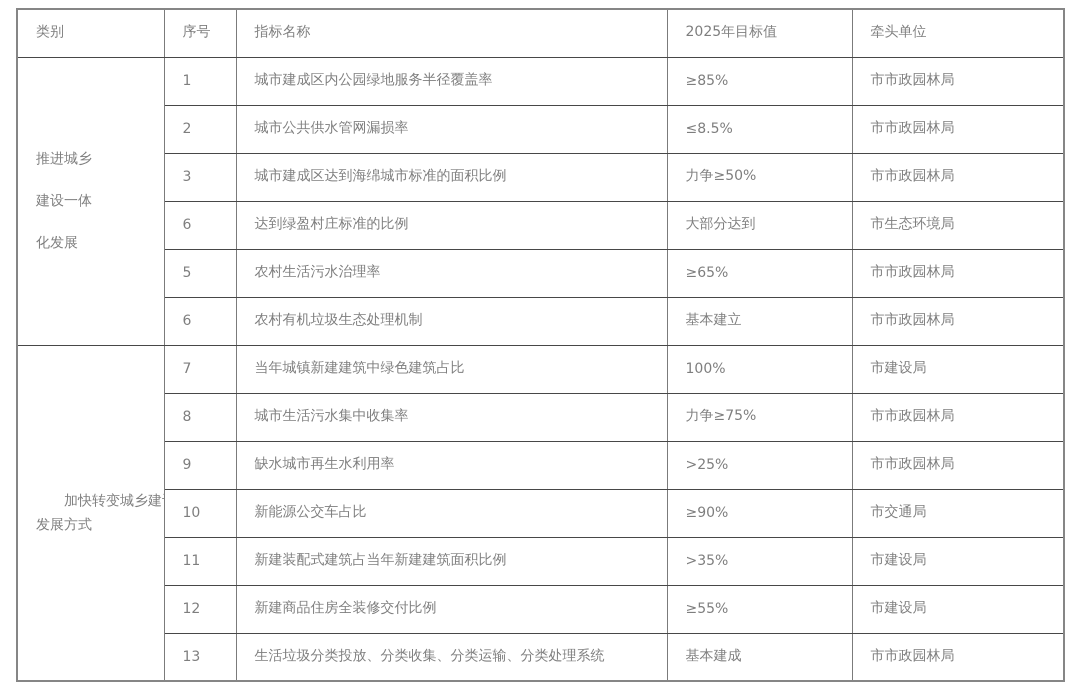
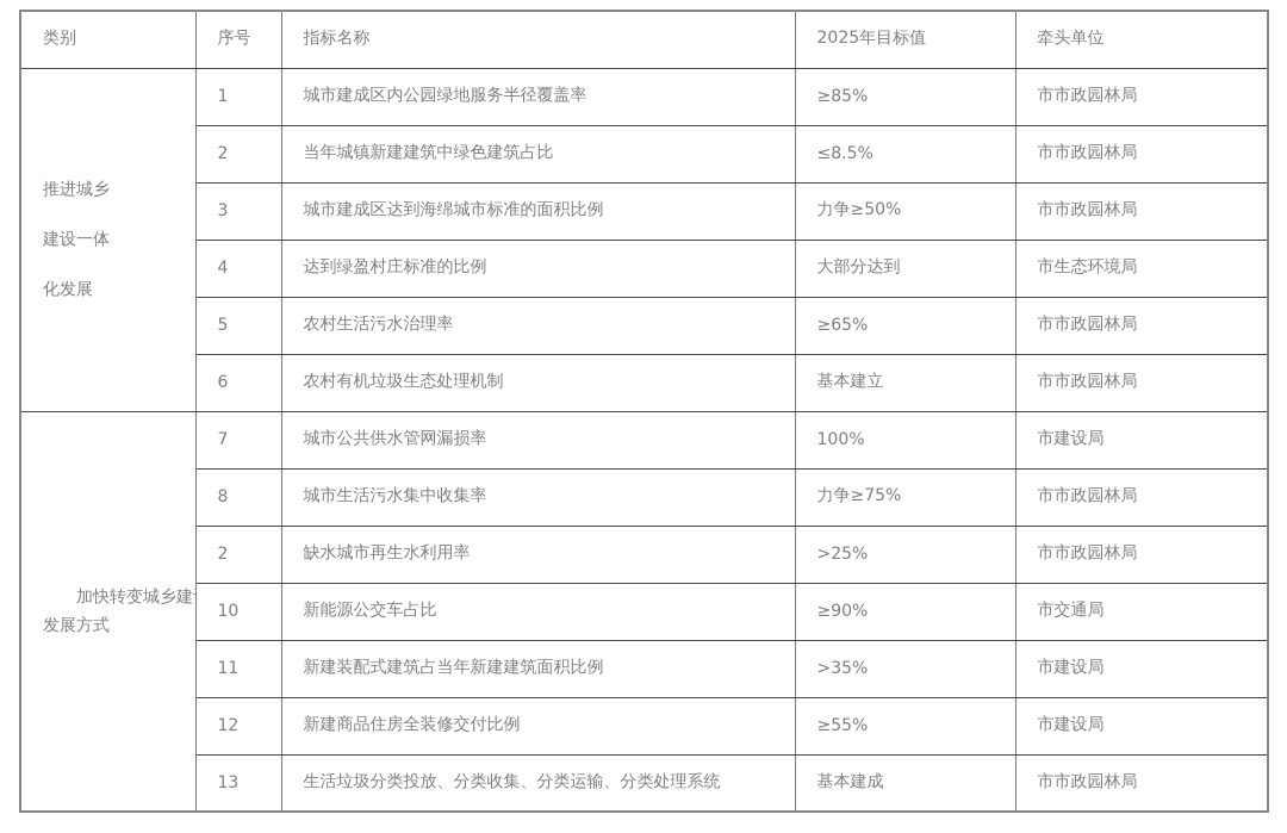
  类别	序号	指标名称	2025年目标值	牵头单位
  推进城乡 建设一体 化发展	1	城市建成区内公园绿地服务半径覆盖率	≥85%	市市政园林局
- 2	城市公共供水管网漏损率	≤8.5%	市市政园林局
+ 2	当年城镇新建建筑中绿色建筑占比	≤8.5%	市市政园林局
  3	城市建成区达到海绵城市标准的面积比例	力争≥50%	市市政园林局
- 6	达到绿盈村庄标准的比例	大部分达到	市生态环境局
+ 4	达到绿盈村庄标准的比例	大部分达到	市生态环境局
  5	农村生活污水治理率	≥65%	市市政园林局
  6	农村有机垃圾生态处理机制	基本建立	市市政园林局
- 加快转变城乡建 发展方式	7	当年城镇新建建筑中绿色建筑占比	100%	市建设局
+ 加快转变城乡建 发展方式	7	城市公共供水管网漏损率	100%	市建设局
  8	城市生活污水集中收集率	力争≥75%	市市政园林局
- 9	缺水城市再生水利用率	>25%	市市政园林局
+ 2	缺水城市再生水利用率	>25%	市市政园林局
  10	新能源公交车占比	≥90%	市交通局
  11	新建装配式建筑占当年新建建筑面积比例	>35%	市建设局
  12	新建商品住房全装修交付比例	≥55%	市建设局
  13	生活垃圾分类投放、分类收集、分类运输、分类处理系统	基本建成	市市政园林局
